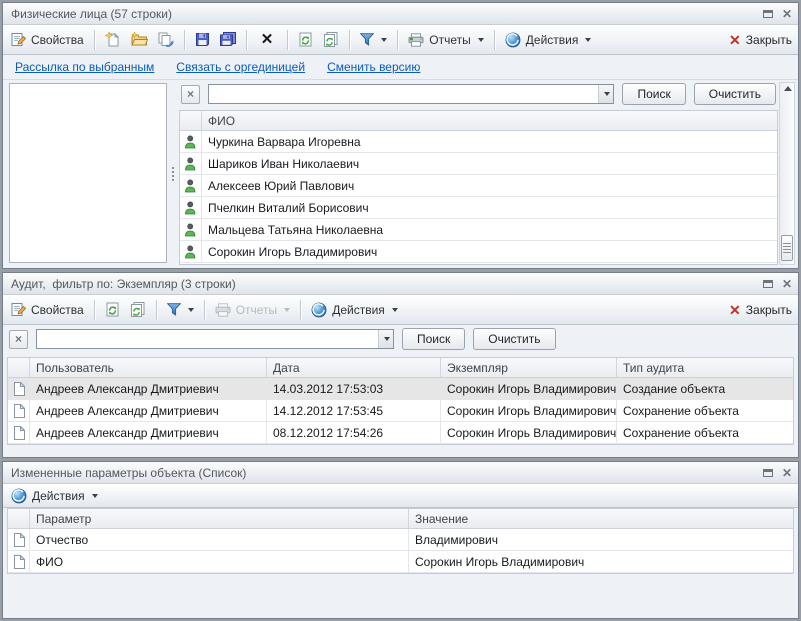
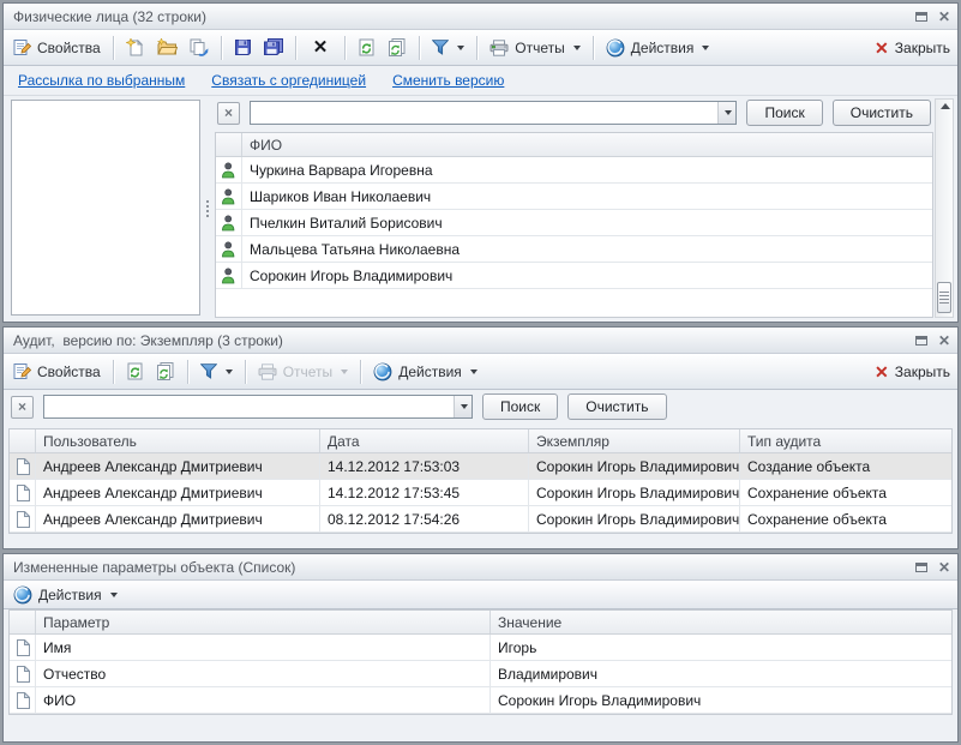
- Физические лица (57 строки)
+ Физические лица (32 строки)
  ✕
  Свойства
  ✕
  Отчеты
  Действия
  ✕
  Закрыть
  Рассылка по выбранным
  Связать с оргединицей
  Сменить версию
  ×
  Поиск
  Очистить
  ФИО
  Чуркина Варвара Игоревна
  Шариков Иван Николаевич
- Алексеев Юрий Павлович
  Пчелкин Виталий Борисович
  Мальцева Татьяна Николаевна
  Сорокин Игорь Владимирович
- Аудит, фильтр по: Экземпляр (3 строки)
+ Аудит, версию по: Экземпляр (3 строки)
  ✕
  Свойства
  Отчеты
  Действия
  ✕
  Закрыть
  ×
  Поиск
  Очистить
  Пользователь
  Дата
  Экземпляр
  Тип аудита
  Андреев Александр Дмитриевич
- 14.03.2012 17:53:03
+ 14.12.2012 17:53:03
  Сорокин Игорь Владимирович
  Создание объекта
  Андреев Александр Дмитриевич
  14.12.2012 17:53:45
  Сорокин Игорь Владимирович
  Сохранение объекта
  Андреев Александр Дмитриевич
  08.12.2012 17:54:26
  Сорокин Игорь Владимирович
  Сохранение объекта
  Измененные параметры объекта (Список)
  ✕
  Действия
  Параметр
  Значение
+ Имя
+ Игорь
  Отчество
  Владимирович
  ФИО
  Сорокин Игорь Владимирович
